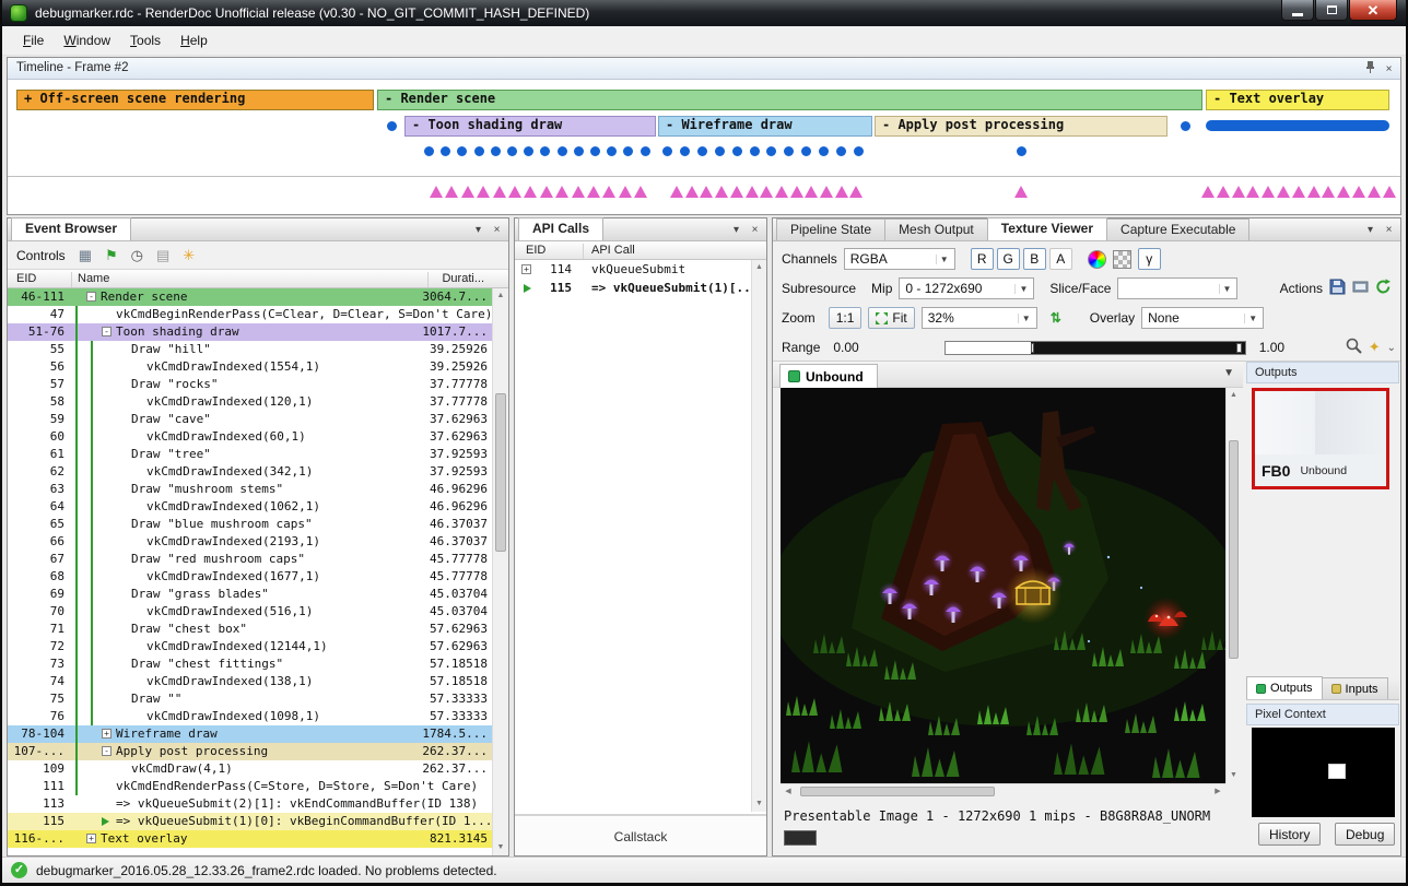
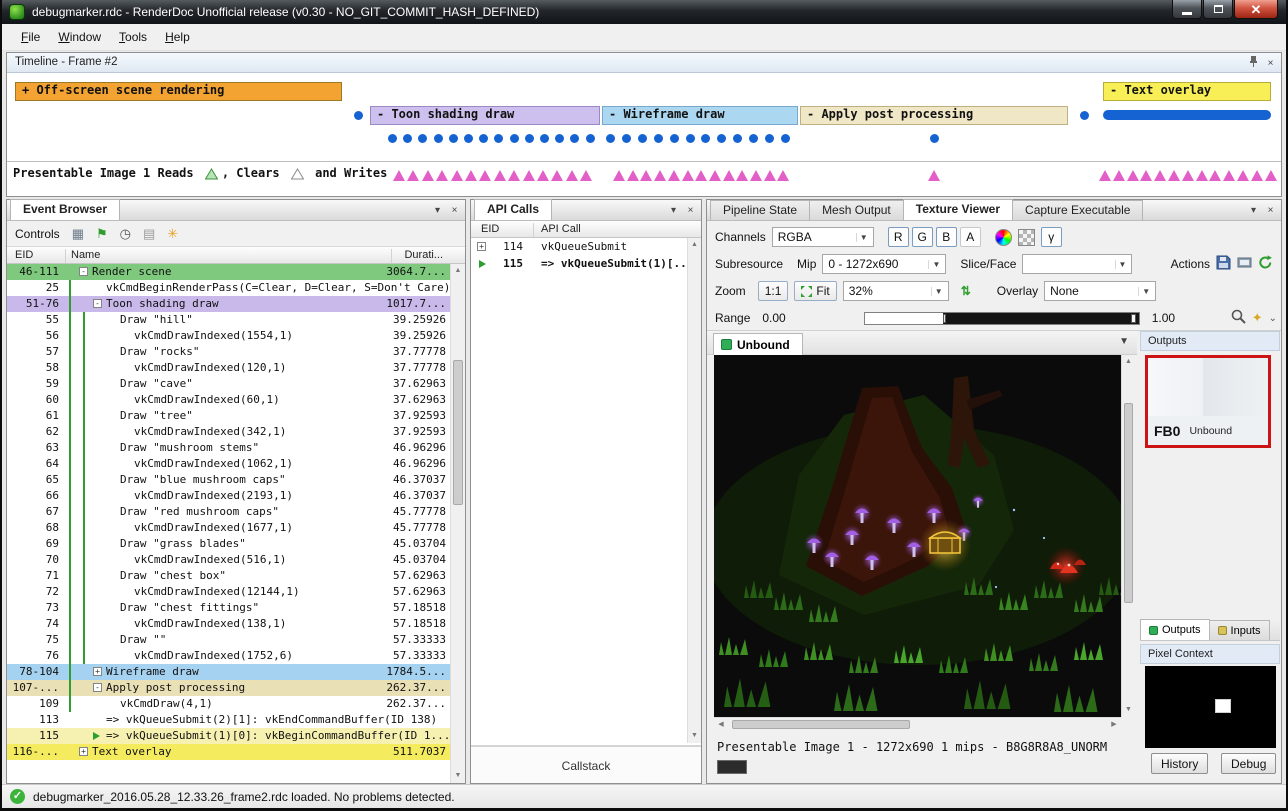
  debugmarker.rdc - RenderDoc Unofficial release (v0.30 - NO_GIT_COMMIT_HASH_DEFINED)
  ✕
  File
  Window
  Tools
  Help
  Timeline - Frame #2
  ×
  + Off-screen scene rendering
- - Render scene
  - Text overlay
  - Toon shading draw
  - Wireframe draw
  - Apply post processing
+ Presentable Image 1 Reads
+ , Clears
+ and Writes
  Event Browser
  ▾
  ×
  Controls
  ▦
  ⚑
  ◷
  ▤
  ✳
  EID
  Name
  Durati...
  46-111
  -
  Render scene
  3064.7...
- 47
+ 25
  vkCmdBeginRenderPass(C=Clear, D=Clear, S=Don't Care)
  51-76
  -
  Toon shading draw
  1017.7...
  55
  Draw "hill"
  39.25926
  56
  vkCmdDrawIndexed(1554,1)
  39.25926
  57
  Draw "rocks"
  37.77778
  58
  vkCmdDrawIndexed(120,1)
  37.77778
  59
  Draw "cave"
  37.62963
  60
  vkCmdDrawIndexed(60,1)
  37.62963
  61
  Draw "tree"
  37.92593
  62
  vkCmdDrawIndexed(342,1)
  37.92593
  63
  Draw "mushroom stems"
  46.96296
  64
  vkCmdDrawIndexed(1062,1)
  46.96296
  65
  Draw "blue mushroom caps"
  46.37037
  66
  vkCmdDrawIndexed(2193,1)
  46.37037
  67
  Draw "red mushroom caps"
  45.77778
  68
  vkCmdDrawIndexed(1677,1)
  45.77778
  69
  Draw "grass blades"
  45.03704
  70
  vkCmdDrawIndexed(516,1)
  45.03704
  71
  Draw "chest box"
  57.62963
  72
  vkCmdDrawIndexed(12144,1)
  57.62963
  73
  Draw "chest fittings"
  57.18518
  74
  vkCmdDrawIndexed(138,1)
  57.18518
  75
  Draw ""
  57.33333
  76
- vkCmdDrawIndexed(1098,1)
+ vkCmdDrawIndexed(1752,6)
  57.33333
  78-104
  +
  Wireframe draw
  1784.5...
  107-...
  -
  Apply post processing
  262.37...
  109
  vkCmdDraw(4,1)
  262.37...
- 111
- vkCmdEndRenderPass(C=Store, D=Store, S=Don't Care)
  113
  => vkQueueSubmit(2)[1]: vkEndCommandBuffer(ID 138)
  115
  => vkQueueSubmit(1)[0]: vkBeginCommandBuffer(ID 1...
  116-...
  +
  Text overlay
- 821.3145
+ 511.7037
  API Calls
  ▾
  ×
  EID
  API Call
  +
  114
  vkQueueSubmit
  115
  => vkQueueSubmit(1)[..
  Callstack
  Pipeline State
  Mesh Output
  Texture Viewer
  Capture Executable
  ▾
  ×
  Channels
  RGBA
  ▼
  R
  G
  B
  A
  γ
  Subresource
  Mip
  0 - 1272x690
  ▼
  Slice/Face
  ▼
  Actions
  Zoom
  1:1
  Fit
  32%
  ▼
  ⇅
  Overlay
  None
  ▼
  Range
  0.00
  1.00
  ✦
  ⌄
  Unbound
  ▼
  Presentable Image 1 - 1272x690 1 mips - B8G8R8A8_UNORM
  Outputs
  FB0
  Unbound
  Outputs
  Inputs
  Pixel Context
  History
  Debug
  ✓
  debugmarker_2016.05.28_12.33.26_frame2.rdc loaded. No problems detected.
